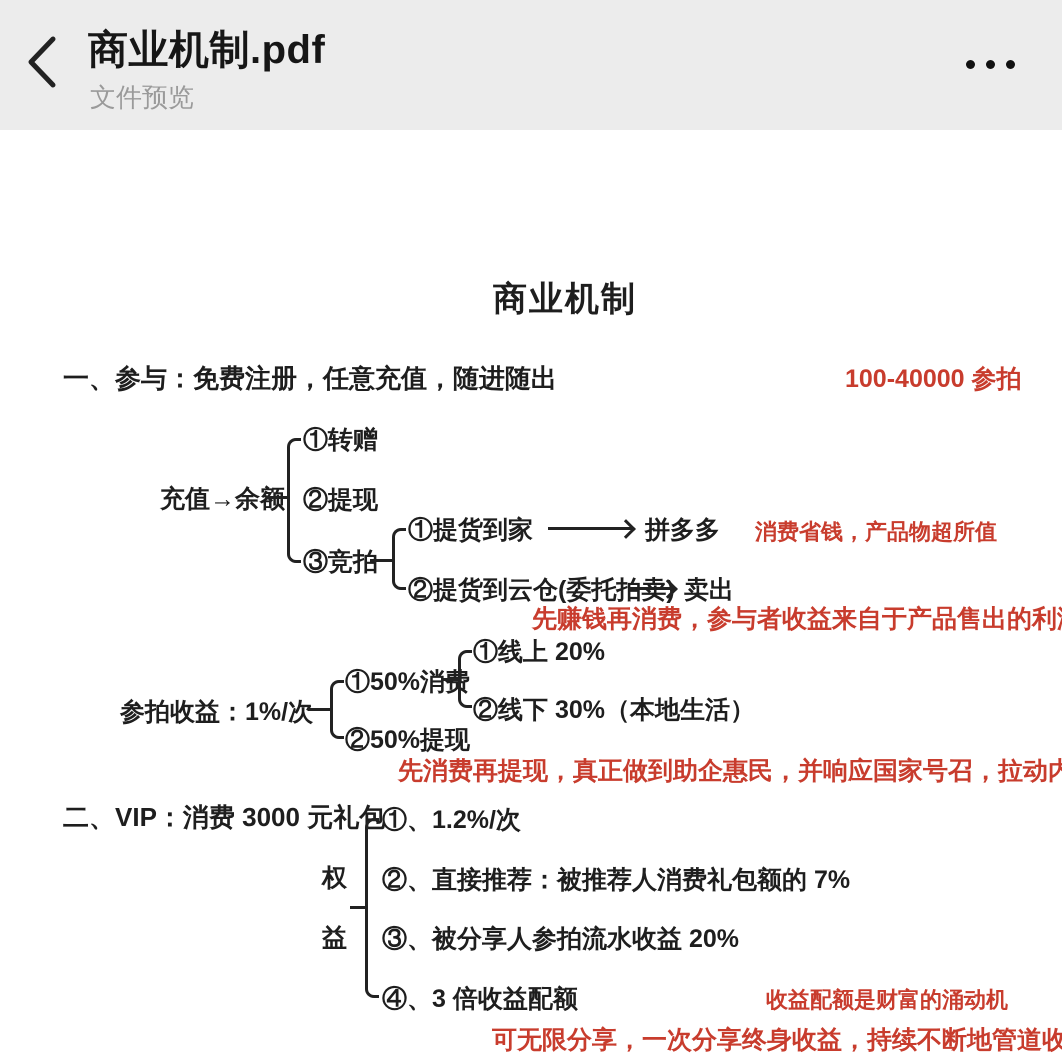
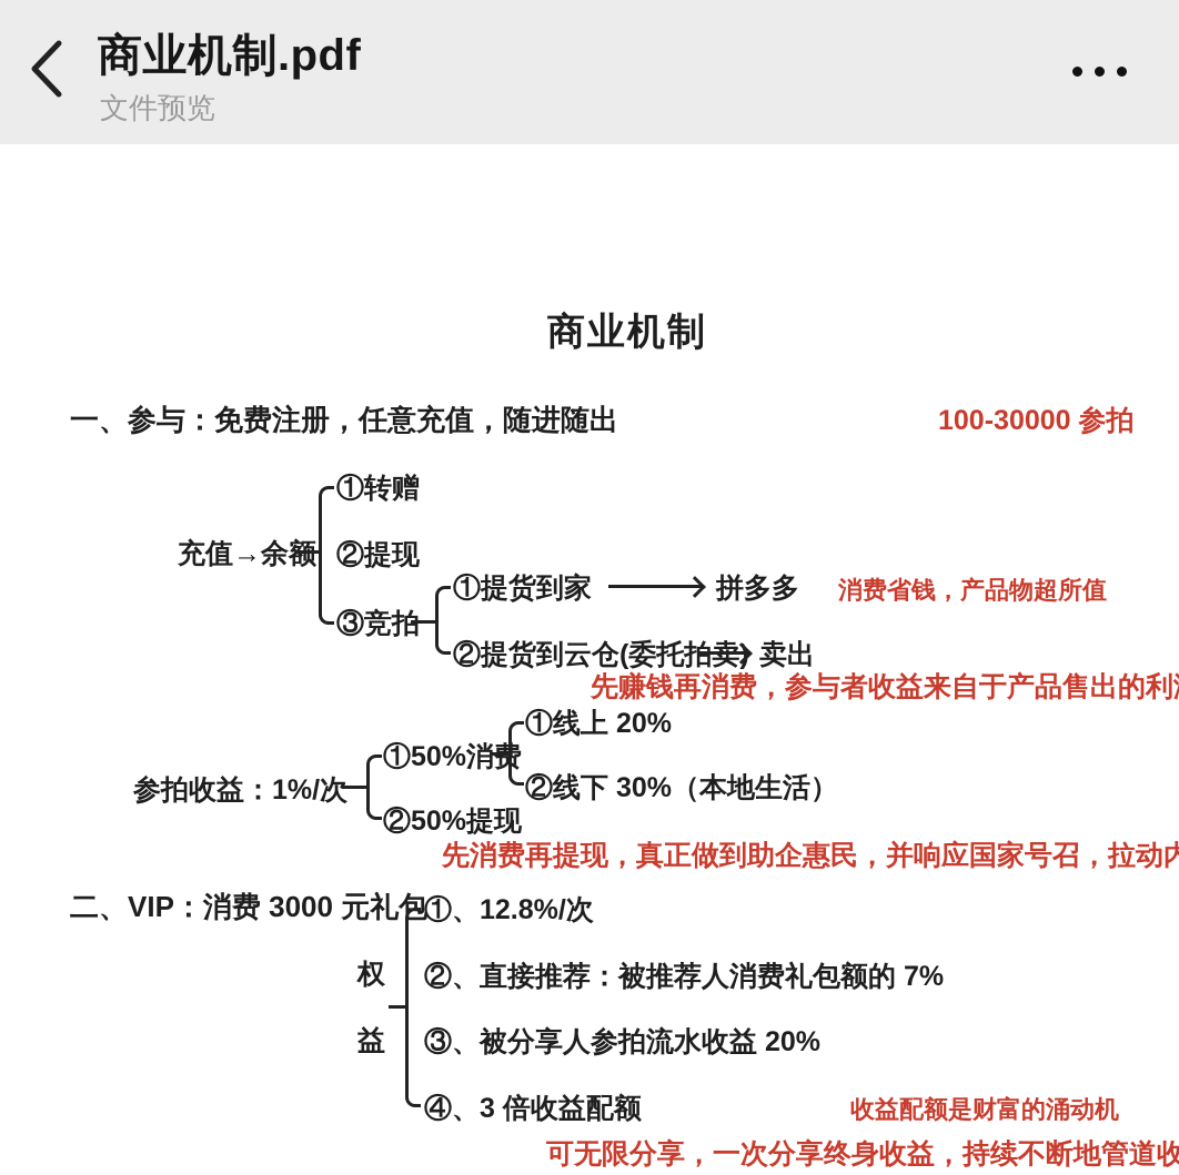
  商业机制.pdf
  文件预览
  商业机制
  一、参与：免费注册，任意充值，随进随出
- 100-40000 参拍
+ 100-30000 参拍
  充值→余额
  ①转赠
  ②提现
  ③竞拍
  ①提货到家
  拼多多
  ②提货到云仓(委托拍卖
  卖出
  消费省钱，产品物超所值
  先赚钱再消费，参与者收益来自于产品售出的利
  参拍收益：1%/次
  ①50%消费
  ①线上 20%
  ②线下 30%（本地生活）
  ②50%提现
  先消费再提现，真正做到助企惠民，并响应国家号召，拉动内
  二、VIP：消费 3000 元礼包
  权
  益
- ①、1.2%/次
+ ①、12.8%/次
  ②、直接推荐：被推荐人消费礼包额的 7%
  ③、被分享人参拍流水收益 20%
  ④、3 倍收益配额
  收益配额是财富的涌动机
  可无限分享，一次分享终身收益，持续不断地管道收
